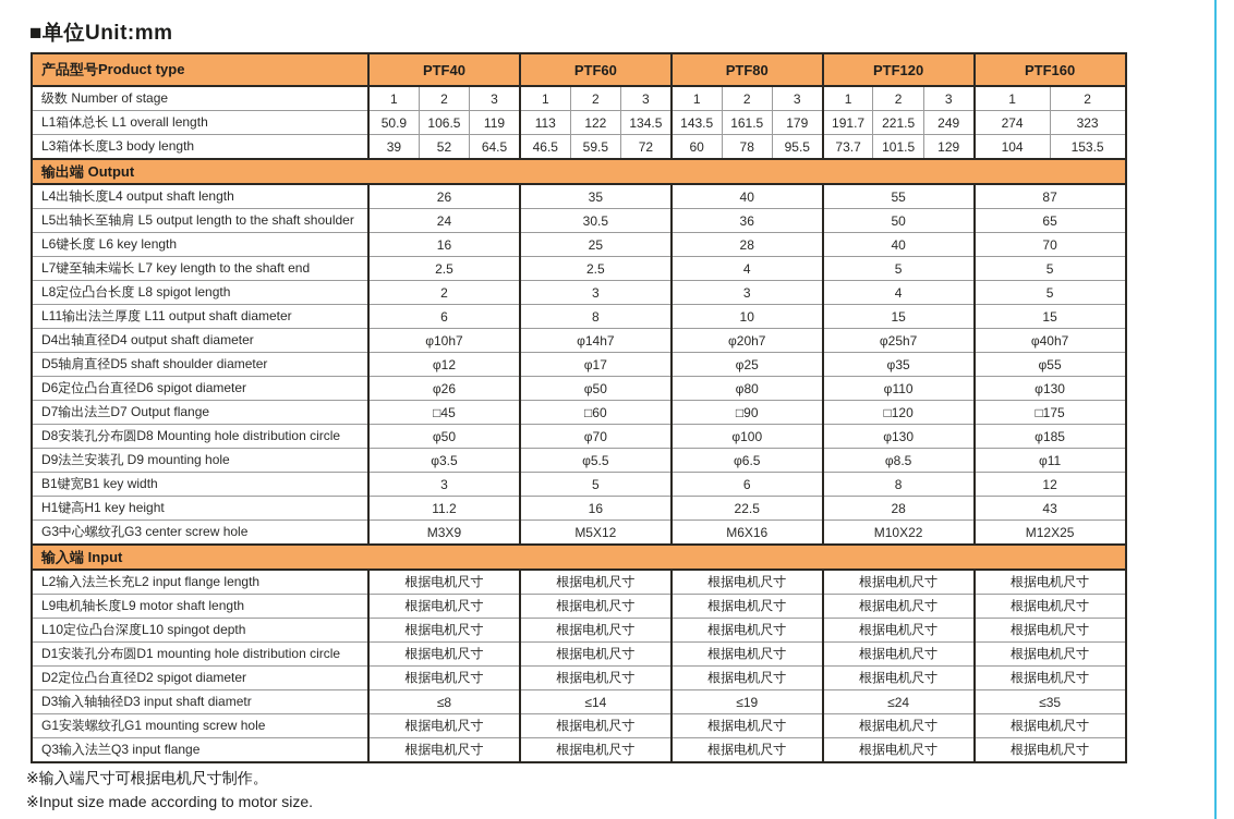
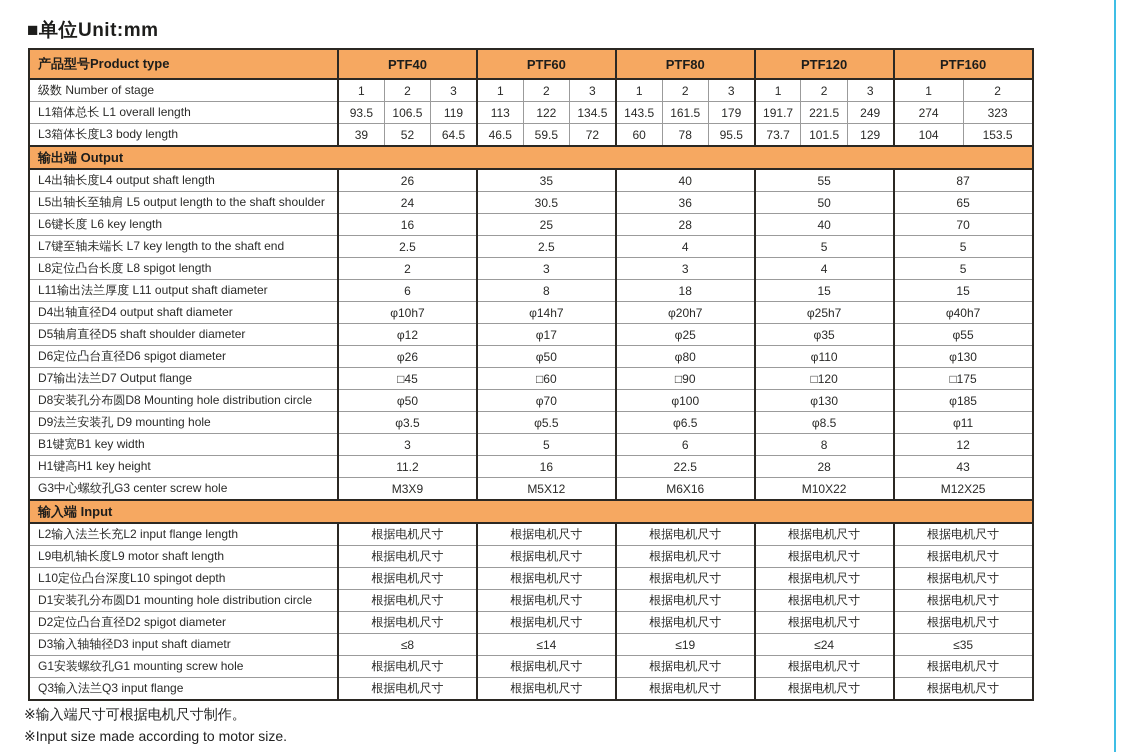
  ■单位Unit:mm
  产品型号Product type	PTF40	PTF60	PTF80	PTF120	PTF160
  级数 Number of stage	1	2	3	1	2	3	1	2	3	1	2	3	1	2
- L1箱体总长 L1 overall length	50.9	106.5	119	113	122	134.5	143.5	161.5	179	191.7	221.5	249	274	323
+ L1箱体总长 L1 overall length	93.5	106.5	119	113	122	134.5	143.5	161.5	179	191.7	221.5	249	274	323
  L3箱体长度L3 body length	39	52	64.5	46.5	59.5	72	60	78	95.5	73.7	101.5	129	104	153.5
  输出端 Output
  L4出轴长度L4 output shaft length	26	35	40	55	87
  L5出轴长至轴肩 L5 output length to the shaft shoulder	24	30.5	36	50	65
  L6键长度 L6 key length	16	25	28	40	70
  L7键至轴未端长 L7 key length to the shaft end	2.5	2.5	4	5	5
  L8定位凸台长度 L8 spigot length	2	3	3	4	5
- L11输出法兰厚度 L11 output shaft diameter	6	8	10	15	15
+ L11输出法兰厚度 L11 output shaft diameter	6	8	18	15	15
  D4出轴直径D4 output shaft diameter	φ10h7	φ14h7	φ20h7	φ25h7	φ40h7
  D5轴肩直径D5 shaft shoulder diameter	φ12	φ17	φ25	φ35	φ55
  D6定位凸台直径D6 spigot diameter	φ26	φ50	φ80	φ110	φ130
  D7输出法兰D7 Output flange	□45	□60	□90	□120	□175
  D8安装孔分布圆D8 Mounting hole distribution circle	φ50	φ70	φ100	φ130	φ185
  D9法兰安装孔 D9 mounting hole	φ3.5	φ5.5	φ6.5	φ8.5	φ11
  B1键宽B1 key width	3	5	6	8	12
  H1键高H1 key height	11.2	16	22.5	28	43
  G3中心螺纹孔G3 center screw hole	M3X9	M5X12	M6X16	M10X22	M12X25
  输入端 Input
  L2输入法兰长充L2 input flange length	根据电机尺寸	根据电机尺寸	根据电机尺寸	根据电机尺寸	根据电机尺寸
  L9电机轴长度L9 motor shaft length	根据电机尺寸	根据电机尺寸	根据电机尺寸	根据电机尺寸	根据电机尺寸
  L10定位凸台深度L10 spingot depth	根据电机尺寸	根据电机尺寸	根据电机尺寸	根据电机尺寸	根据电机尺寸
  D1安装孔分布圆D1 mounting hole distribution circle	根据电机尺寸	根据电机尺寸	根据电机尺寸	根据电机尺寸	根据电机尺寸
  D2定位凸台直径D2 spigot diameter	根据电机尺寸	根据电机尺寸	根据电机尺寸	根据电机尺寸	根据电机尺寸
  D3输入轴轴径D3 input shaft diametr	≤8	≤14	≤19	≤24	≤35
  G1安装螺纹孔G1 mounting screw hole	根据电机尺寸	根据电机尺寸	根据电机尺寸	根据电机尺寸	根据电机尺寸
  Q3输入法兰Q3 input flange	根据电机尺寸	根据电机尺寸	根据电机尺寸	根据电机尺寸	根据电机尺寸
  ※输入端尺寸可根据电机尺寸制作。
  ※Input size made according to motor size.
